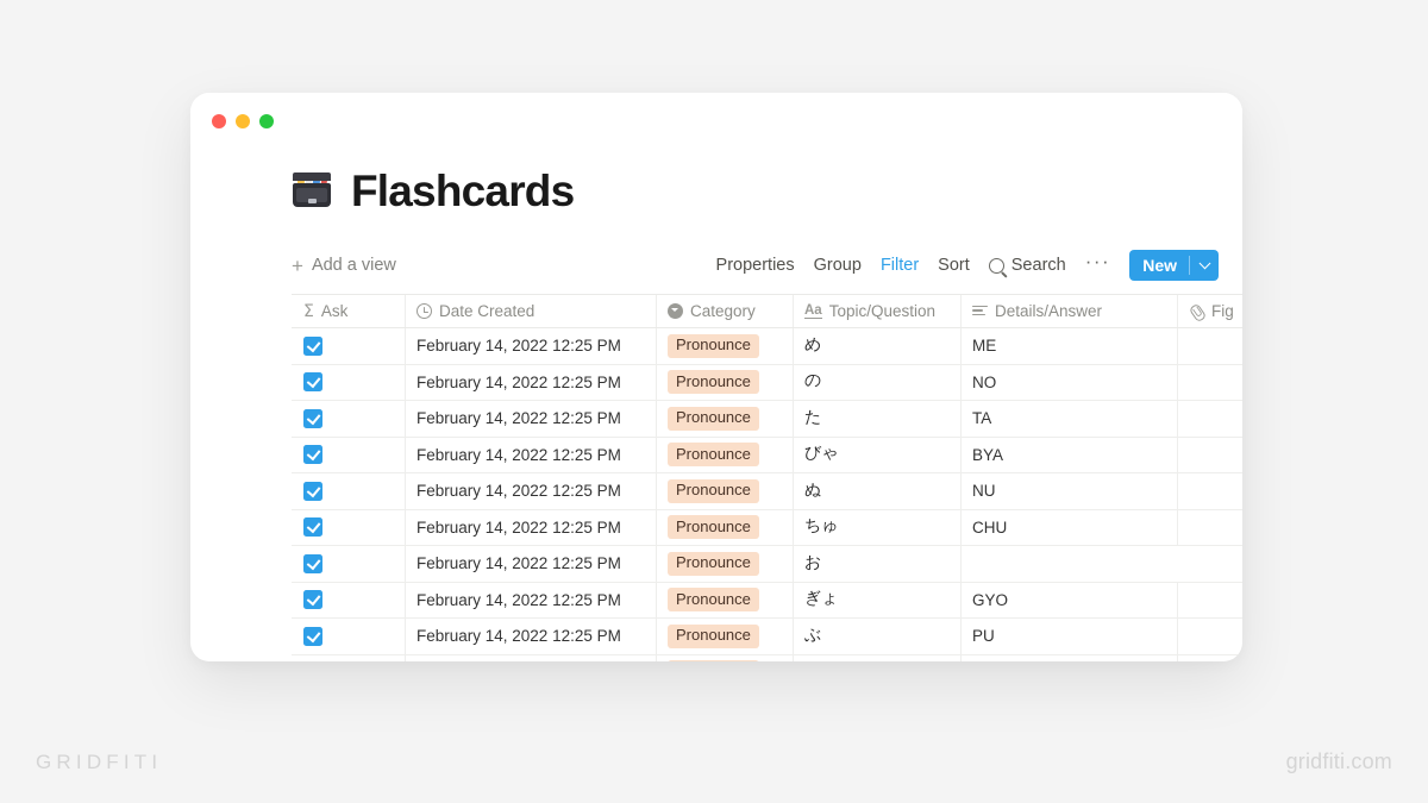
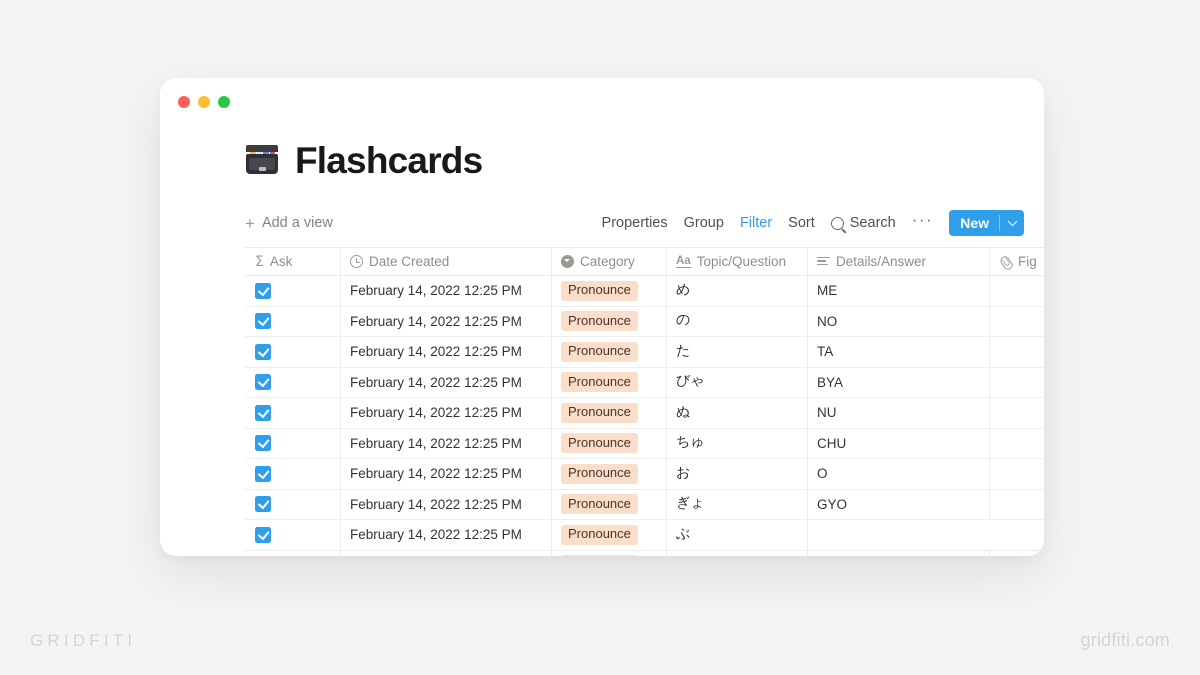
  Flashcards
  +
  Add a view
  Properties
  Group
  Filter
  Sort
  Search
  ···
  New
  Σ
  Ask
  Date Created
  Category
  Aa
  Topic/Question
  Details/Answer
  Fig
  February 14, 2022 12:25 PM
  Pronounce
  め
  ME
  February 14, 2022 12:25 PM
  Pronounce
  の
  NO
  February 14, 2022 12:25 PM
  Pronounce
  た
  TA
  February 14, 2022 12:25 PM
  Pronounce
  びゃ
  BYA
  February 14, 2022 12:25 PM
  Pronounce
  ぬ
  NU
  February 14, 2022 12:25 PM
  Pronounce
  ちゅ
  CHU
  February 14, 2022 12:25 PM
  Pronounce
  お
+ O
  February 14, 2022 12:25 PM
  Pronounce
  ぎょ
  GYO
  February 14, 2022 12:25 PM
  Pronounce
  ぶ
- PU
  GRIDFITI
  gridfiti.com
